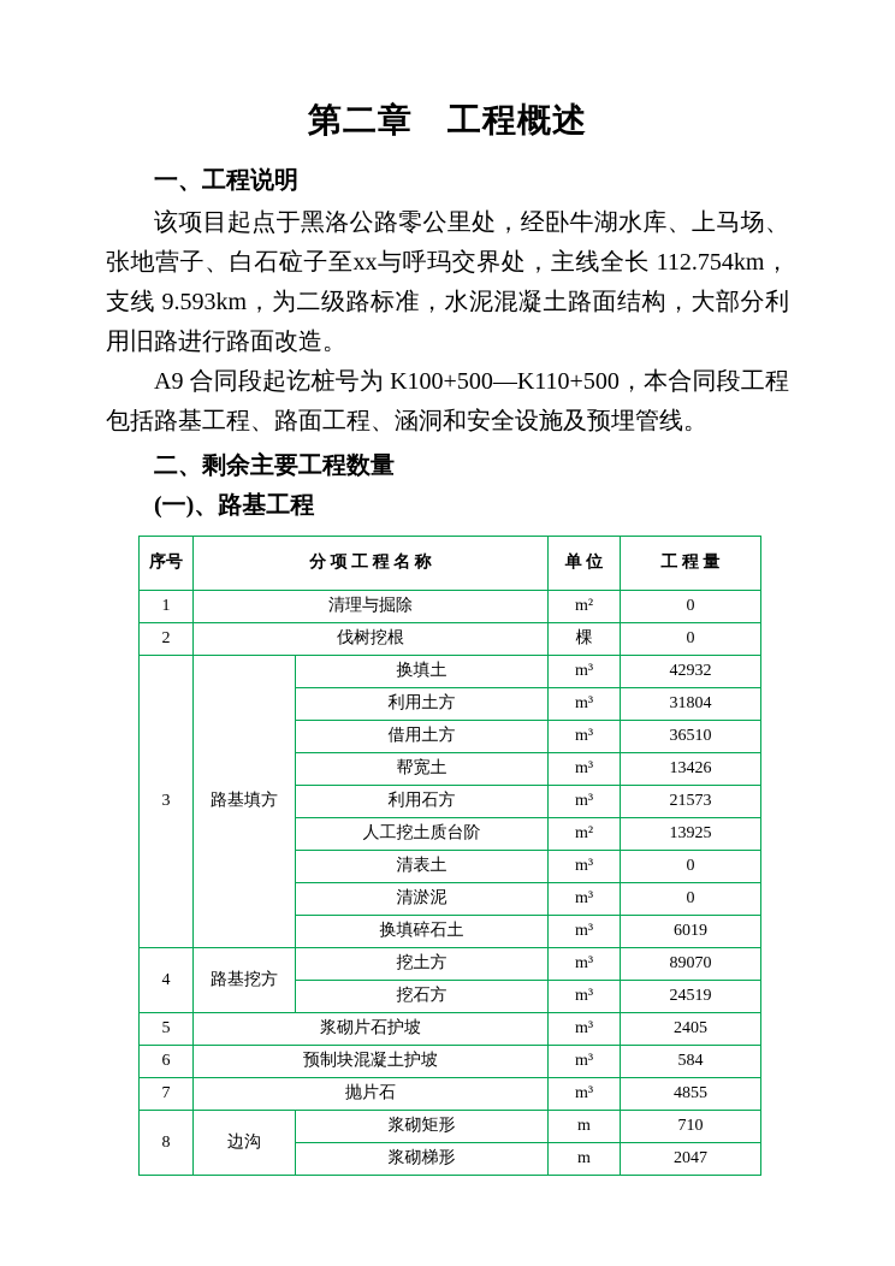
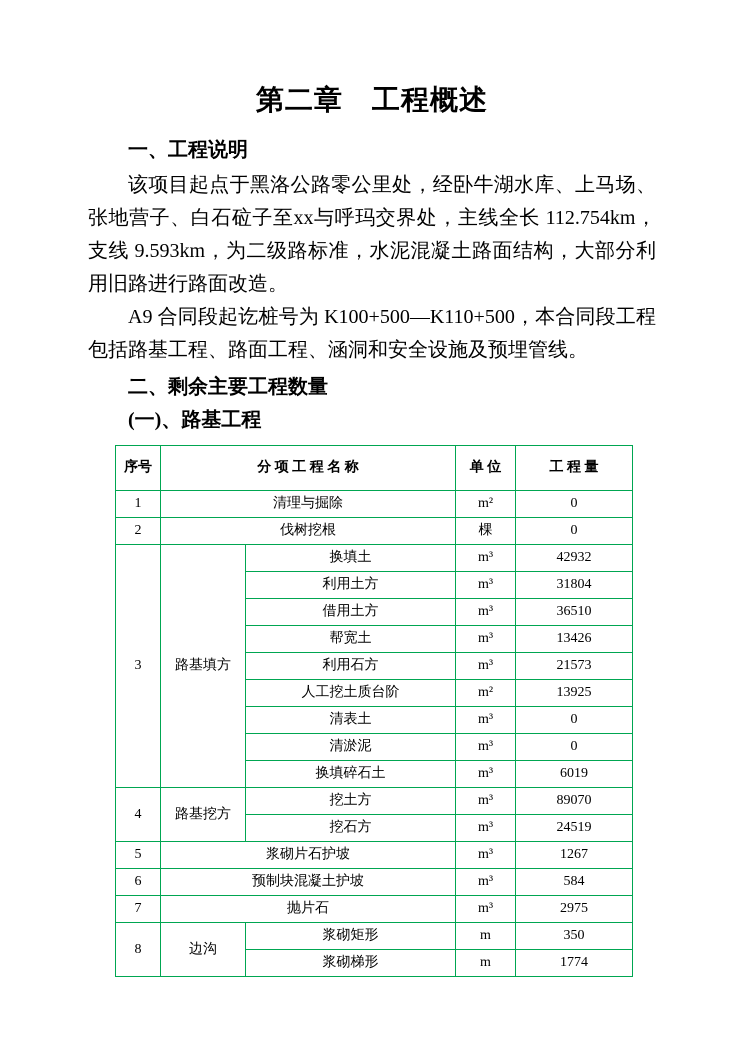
  第二章 工程概述
  一、工程说明
  该项目起点于黑洛公路零公里处，经卧牛湖水库、上马场、张地营子、白石砬子至xx与呼玛交界处，主线全长 112.754km，支线 9.593km，为二级路标准，水泥混凝土路面结构，大部分利用旧路进行路面改造。
  A9 合同段起讫桩号为 K100+500—K110+500，本合同段工程包括路基工程、路面工程、涵洞和安全设施及预埋管线。
  二、剩余主要工程数量
  (一)、路基工程
  序号	分 项 工 程 名 称	单 位	工 程 量
  1	清理与掘除	m²	0
  2	伐树挖根	棵	0
  3	路基填方	换填土	m³	42932
  利用土方	m³	31804
  借用土方	m³	36510
  帮宽土	m³	13426
  利用石方	m³	21573
  人工挖土质台阶	m²	13925
  清表土	m³	0
  清淤泥	m³	0
  换填碎石土	m³	6019
  4	路基挖方	挖土方	m³	89070
  挖石方	m³	24519
- 5	浆砌片石护坡	m³	2405
+ 5	浆砌片石护坡	m³	1267
  6	预制块混凝土护坡	m³	584
- 7	抛片石	m³	4855
+ 7	抛片石	m³	2975
- 8	边沟	浆砌矩形	m	710
+ 8	边沟	浆砌矩形	m	350
- 浆砌梯形	m	2047
+ 浆砌梯形	m	1774
